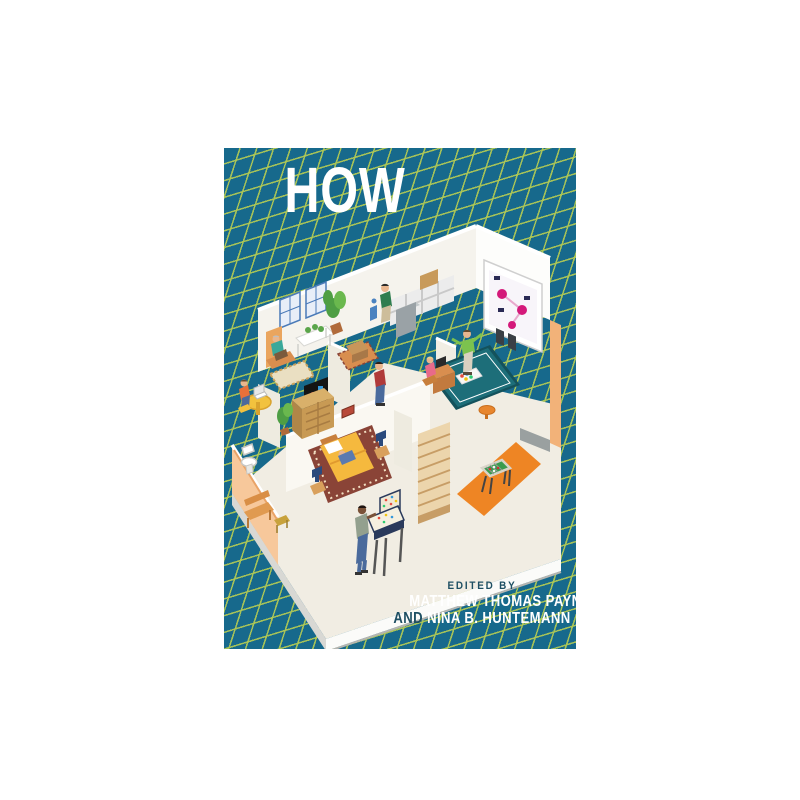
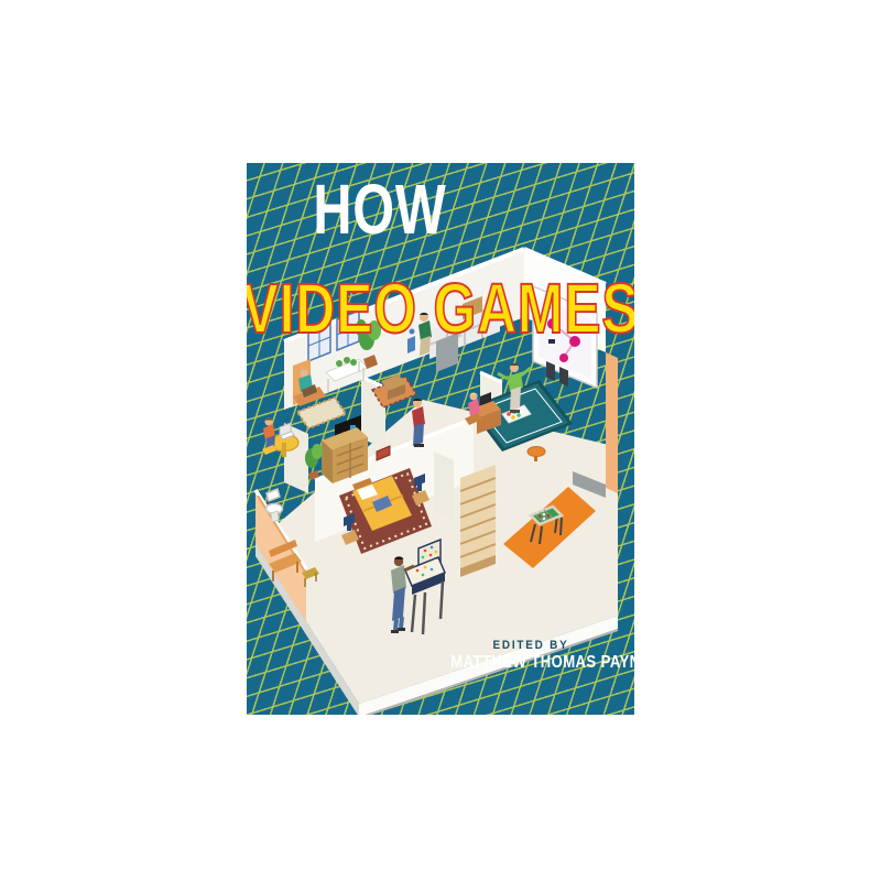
  HOW
+ VIDEO GAMES
  EDITED BY
  MATTHEW THOMAS PAY
- AND NINA B. HUNTEMANN
